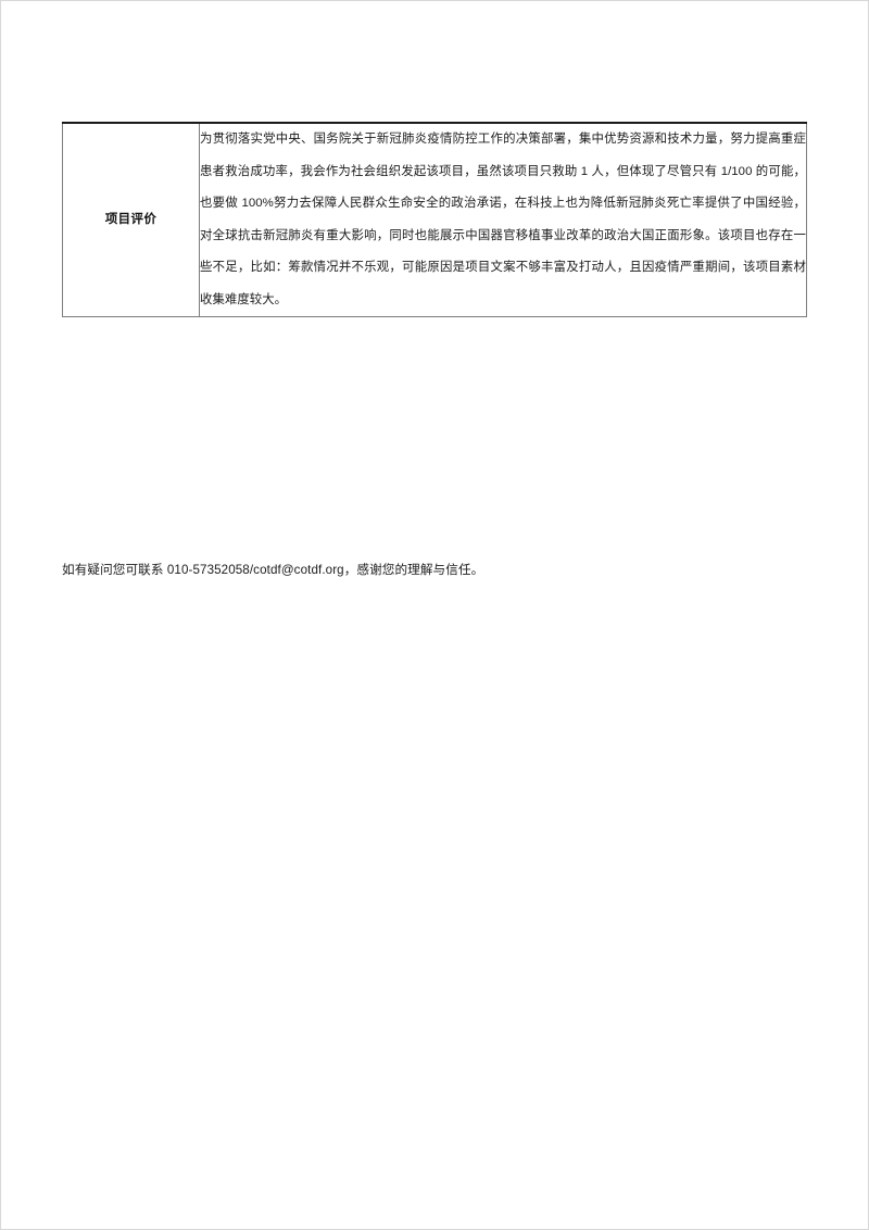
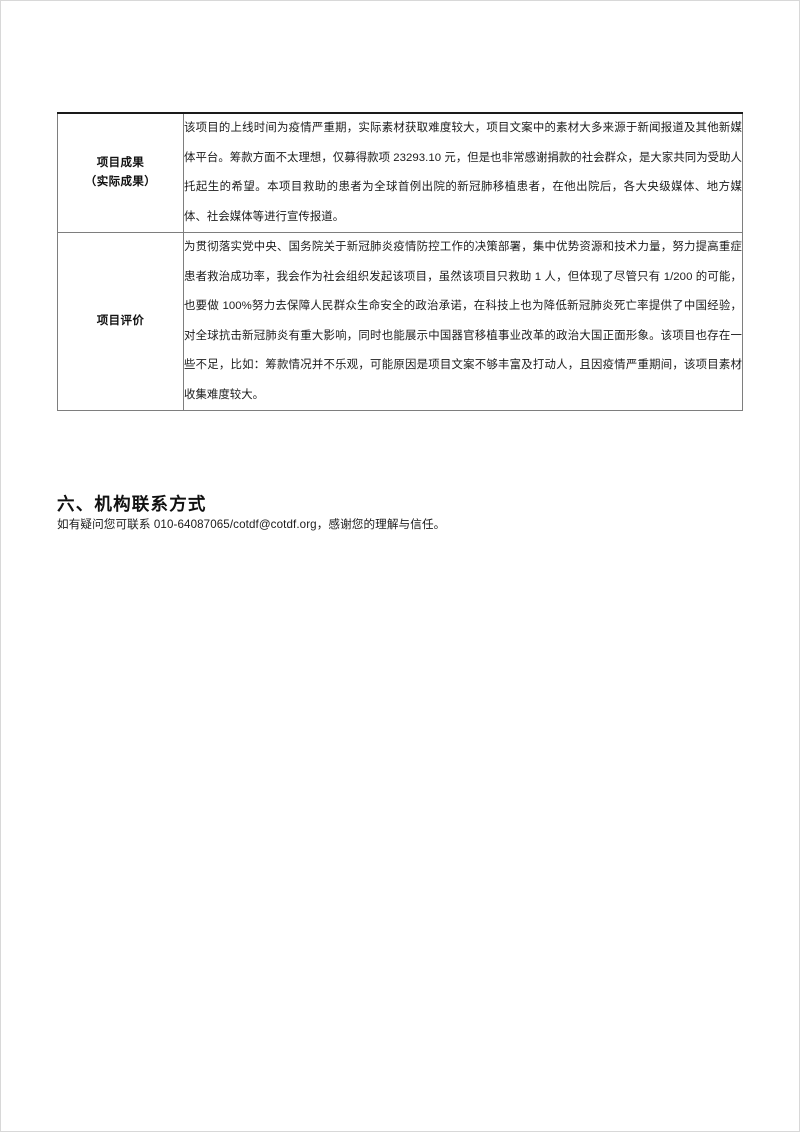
+ 项目成果 （实际成果）	该项目的上线时间为疫情严重期，实际素材获取难度较大，项目文案中的素材大多来源于新闻报道及其他新媒体平台。筹款方面不太理想，仅募得款项 23293.10 元，但是也非常感谢捐款的社会群众，是大家共同为受助人托起生的希望。本项目救助的患者为全球首例出院的新冠肺移植患者，在他出院后，各大央级媒体、地方媒体、社会媒体等进行宣传报道。
- 项目评价	为贯彻落实党中央、国务院关于新冠肺炎疫情防控工作的决策部署，集中优势资源和技术力量，努力提高重症患者救治成功率，我会作为社会组织发起该项目，虽然该项目只救助 1 人，但体现了尽管只有 1/100 的可能，也要做 100%努力去保障人民群众生命安全的政治承诺，在科技上也为降低新冠肺炎死亡率提供了中国经验，对全球抗击新冠肺炎有重大影响，同时也能展示中国器官移植事业改革的政治大国正面形象。该项目也存在一些不足，比如：筹款情况并不乐观，可能原因是项目文案不够丰富及打动人，且因疫情严重期间，该项目素材收集难度较大。
+ 项目评价	为贯彻落实党中央、国务院关于新冠肺炎疫情防控工作的决策部署，集中优势资源和技术力量，努力提高重症患者救治成功率，我会作为社会组织发起该项目，虽然该项目只救助 1 人，但体现了尽管只有 1/200 的可能，也要做 100%努力去保障人民群众生命安全的政治承诺，在科技上也为降低新冠肺炎死亡率提供了中国经验，对全球抗击新冠肺炎有重大影响，同时也能展示中国器官移植事业改革的政治大国正面形象。该项目也存在一些不足，比如：筹款情况并不乐观，可能原因是项目文案不够丰富及打动人，且因疫情严重期间，该项目素材收集难度较大。
+ 六、机构联系方式
- 如有疑问您可联系 010-57352058/cotdf@cotdf.org，感谢您的理解与信任。
+ 如有疑问您可联系 010-64087065/cotdf@cotdf.org，感谢您的理解与信任。
